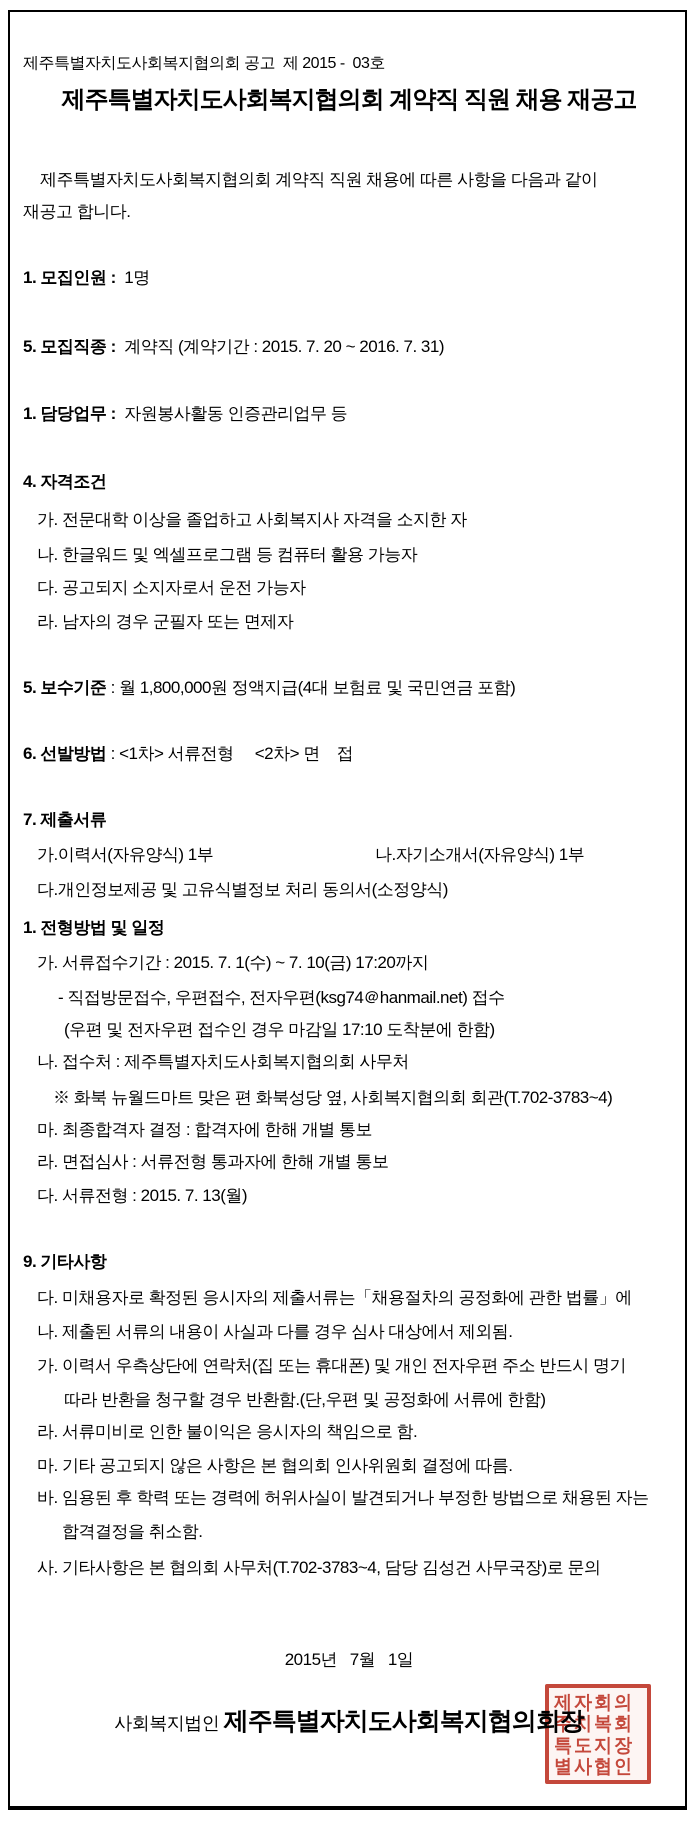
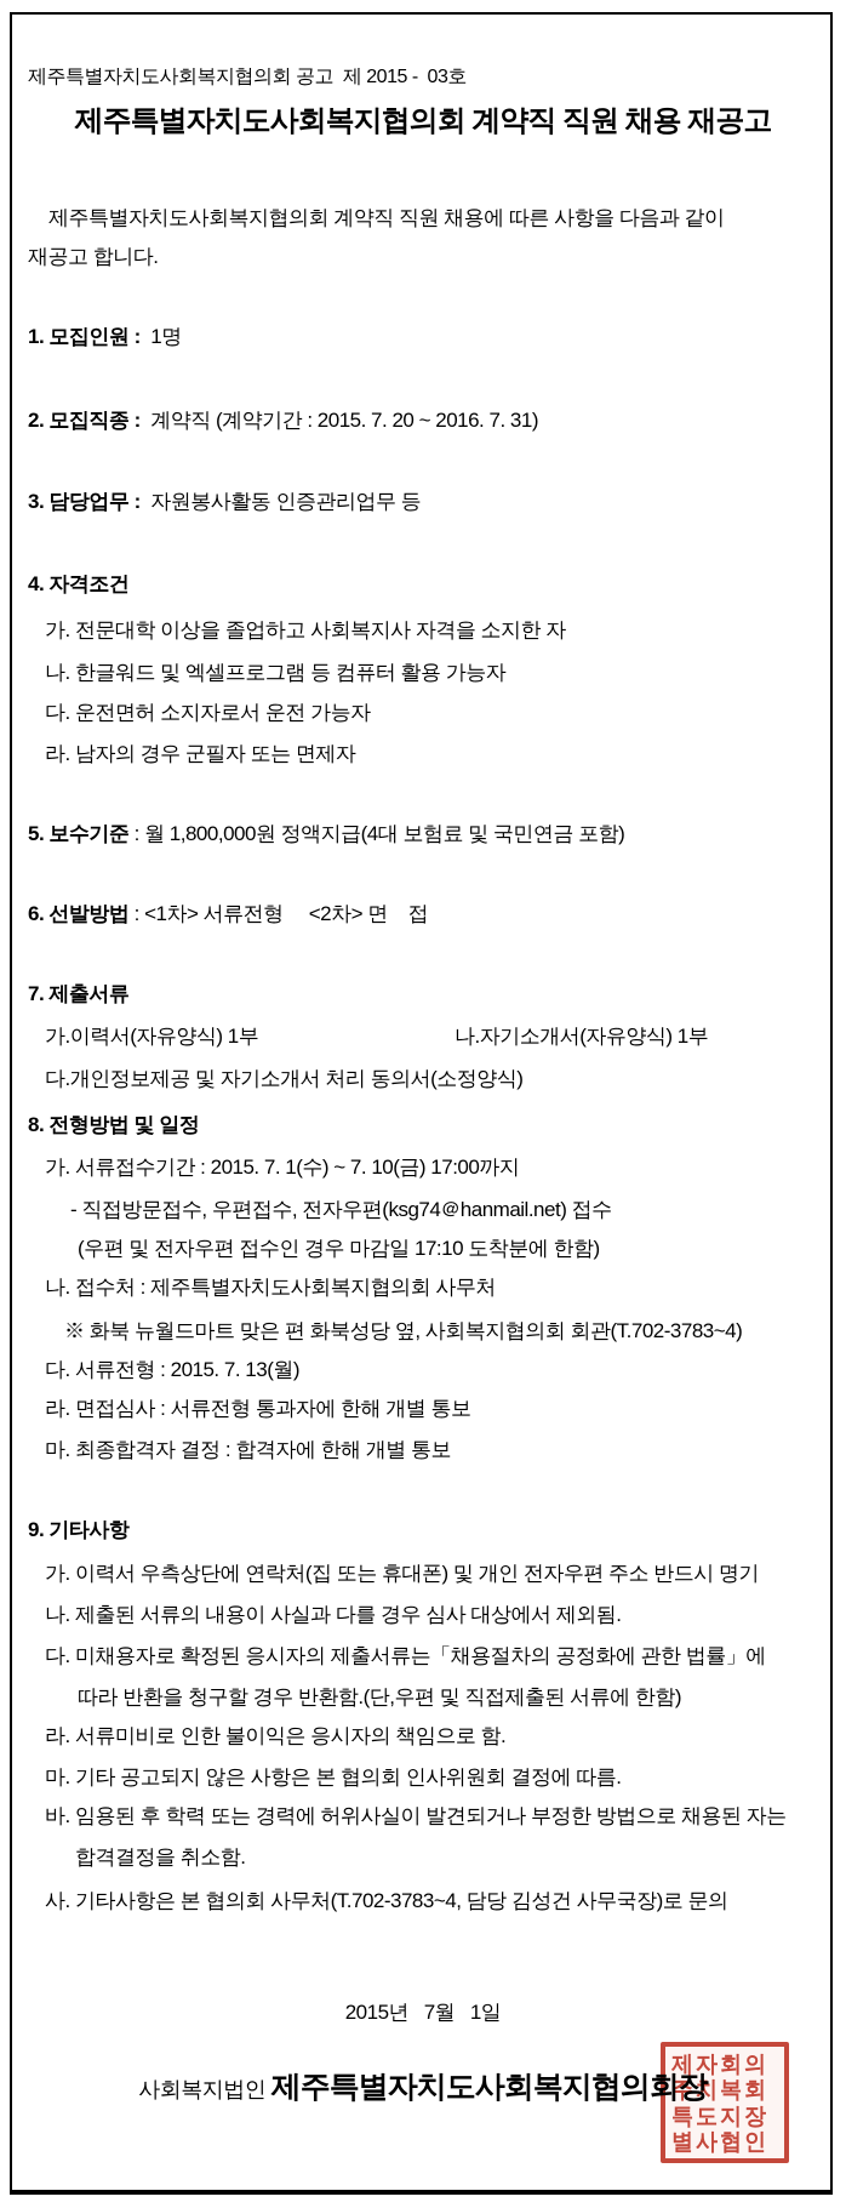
  제주특별자치도사회복지협의회 공고 제 2015 - 03호
  제주특별자치도사회복지협의회 계약직 직원 채용 재공고
  제주특별자치도사회복지협의회 계약직 직원 채용에 따른 사항을 다음과 같이
  재공고 합니다.
  1. 모집인원 : 1명
- 5. 모집직종 : 계약직 (계약기간 : 2015. 7. 20 ~ 2016. 7. 31)
+ 2. 모집직종 : 계약직 (계약기간 : 2015. 7. 20 ~ 2016. 7. 31)
- 1. 담당업무 : 자원봉사활동 인증관리업무 등
+ 3. 담당업무 : 자원봉사활동 인증관리업무 등
  4. 자격조건
  가. 전문대학 이상을 졸업하고 사회복지사 자격을 소지한 자
  나. 한글워드 및 엑셀프로그램 등 컴퓨터 활용 가능자
- 다. 공고되지 소지자로서 운전 가능자
+ 다. 운전면허 소지자로서 운전 가능자
  라. 남자의 경우 군필자 또는 면제자
  5. 보수기준 : 월 1,800,000원 정액지급(4대 보험료 및 국민연금 포함)
  6. 선발방법 : <1차> 서류전형 <2차> 면 접
  7. 제출서류
  가.이력서(자유양식) 1부
  나.자기소개서(자유양식) 1부
- 다.개인정보제공 및 고유식별정보 처리 동의서(소정양식)
+ 다.개인정보제공 및 자기소개서 처리 동의서(소정양식)
- 1. 전형방법 및 일정
+ 8. 전형방법 및 일정
- 가. 서류접수기간 : 2015. 7. 1(수) ~ 7. 10(금) 17:20까지
+ 가. 서류접수기간 : 2015. 7. 1(수) ~ 7. 10(금) 17:00까지
  - 직접방문접수, 우편접수, 전자우편(ksg74＠hanmail.net) 접수
  (우편 및 전자우편 접수인 경우 마감일 17:10 도착분에 한함)
  나. 접수처 : 제주특별자치도사회복지협의회 사무처
  ※ 화북 뉴월드마트 맞은 편 화북성당 옆, 사회복지협의회 회관(T.702-3783~4)
- 마. 최종합격자 결정 : 합격자에 한해 개별 통보
+ 다. 서류전형 : 2015. 7. 13(월)
  라. 면접심사 : 서류전형 통과자에 한해 개별 통보
- 다. 서류전형 : 2015. 7. 13(월)
+ 마. 최종합격자 결정 : 합격자에 한해 개별 통보
  9. 기타사항
- 다. 미채용자로 확정된 응시자의 제출서류는「채용절차의 공정화에 관한 법률」에
+ 가. 이력서 우측상단에 연락처(집 또는 휴대폰) 및 개인 전자우편 주소 반드시 명기
  나. 제출된 서류의 내용이 사실과 다를 경우 심사 대상에서 제외됨.
- 가. 이력서 우측상단에 연락처(집 또는 휴대폰) 및 개인 전자우편 주소 반드시 명기
+ 다. 미채용자로 확정된 응시자의 제출서류는「채용절차의 공정화에 관한 법률」에
- 따라 반환을 청구할 경우 반환함.(단,우편 및 공정화에 서류에 한함)
+ 따라 반환을 청구할 경우 반환함.(단,우편 및 직접제출된 서류에 한함)
  라. 서류미비로 인한 불이익은 응시자의 책임으로 함.
  마. 기타 공고되지 않은 사항은 본 협의회 인사위원회 결정에 따름.
  바. 임용된 후 학력 또는 경력에 허위사실이 발견되거나 부정한 방법으로 채용된 자는
  합격결정을 취소함.
  사. 기타사항은 본 협의회 사무처(T.702-3783~4, 담당 김성건 사무국장)로 문의
  2015년 7월 1일
  사회복지법인 제주특별자치도사회복지협의회장
  제자회의
  주치복회
  특도지장
  별사협인
